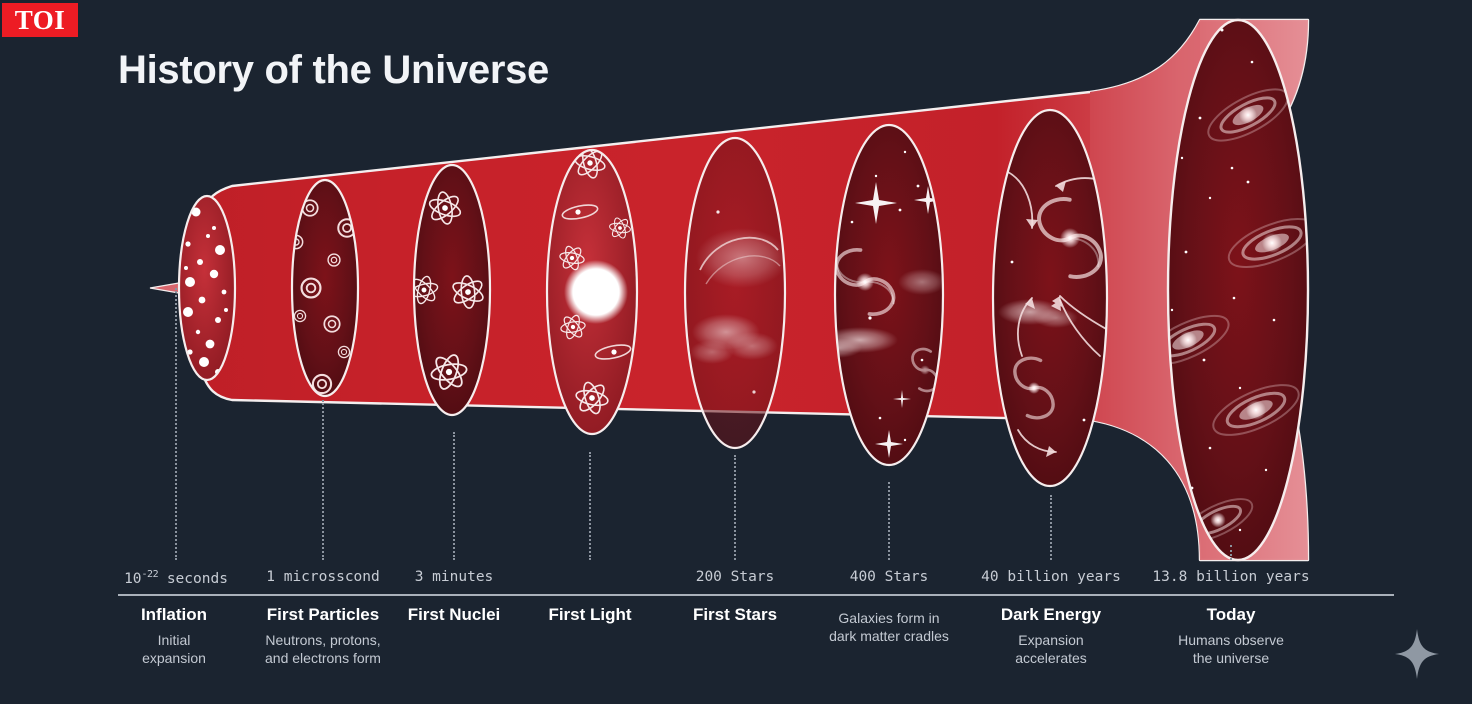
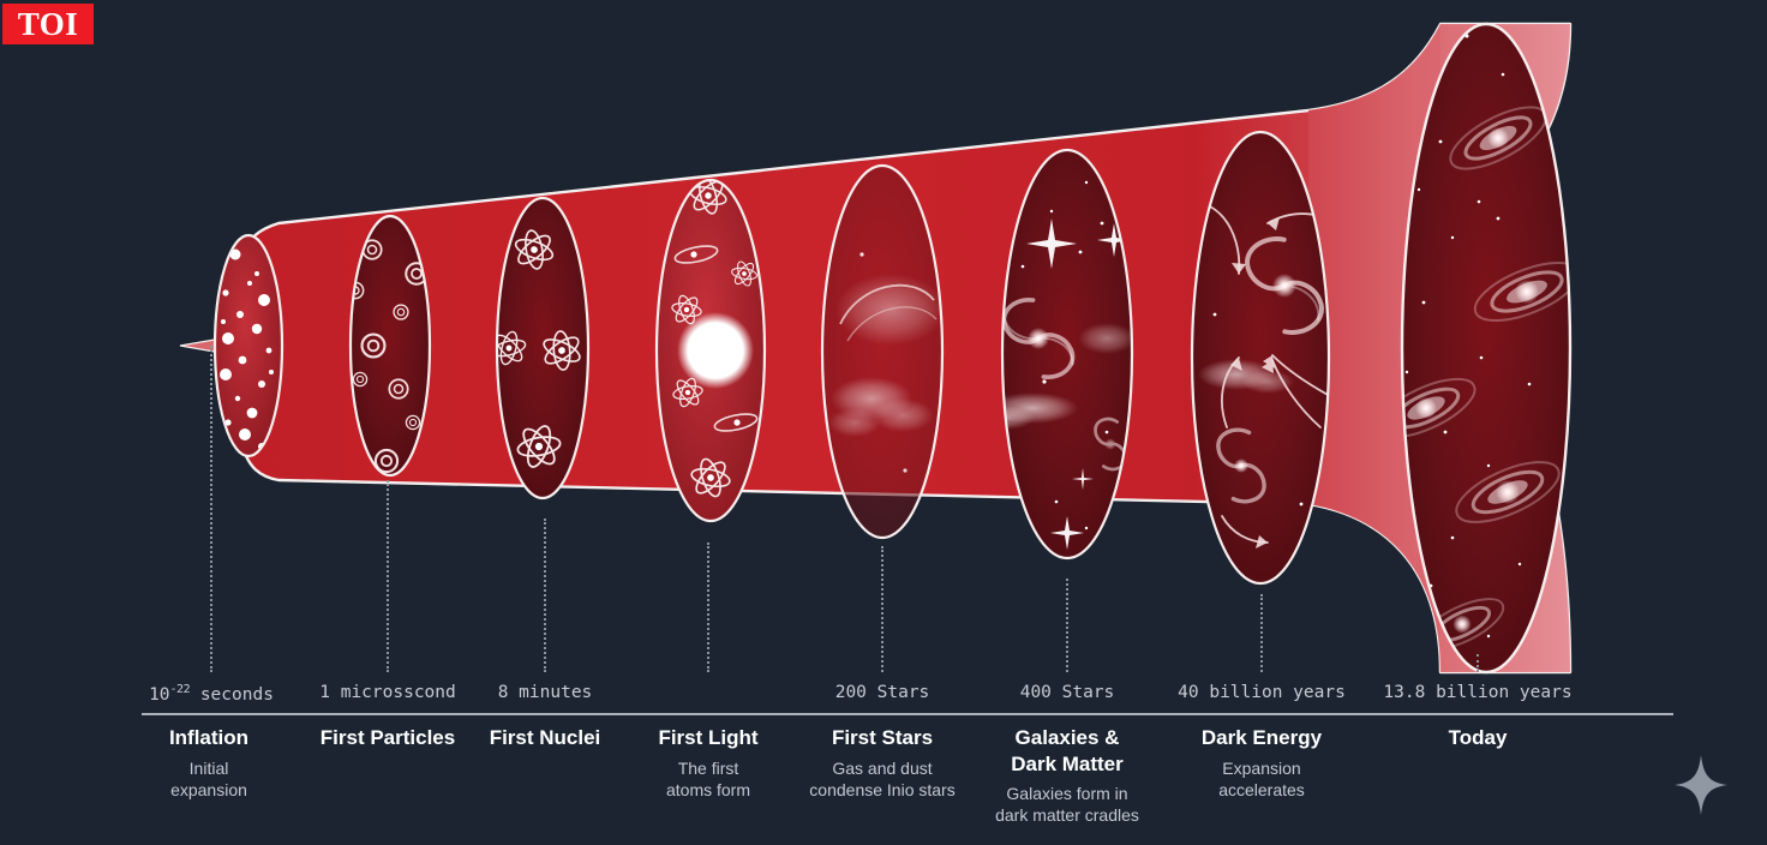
  TOI
- History of the Universe
  10-22 seconds
  1 microsscond
- 3 minutes
+ 8 minutes
  200 Stars
  400 Stars
  40 billion years
  13.8 billion years
  Inflation
  Initial
  expansion
  First Particles
- Neutrons, protons,
- and electrons form
  First Nuclei
  First Light
+ The first
+ atoms form
  First Stars
+ Gas and dust
+ condense Inio stars
+ Galaxies &
+ Dark Matter
  Galaxies form in
  dark matter cradles
  Dark Energy
  Expansion
  accelerates
  Today
- Humans observe
- the universe
